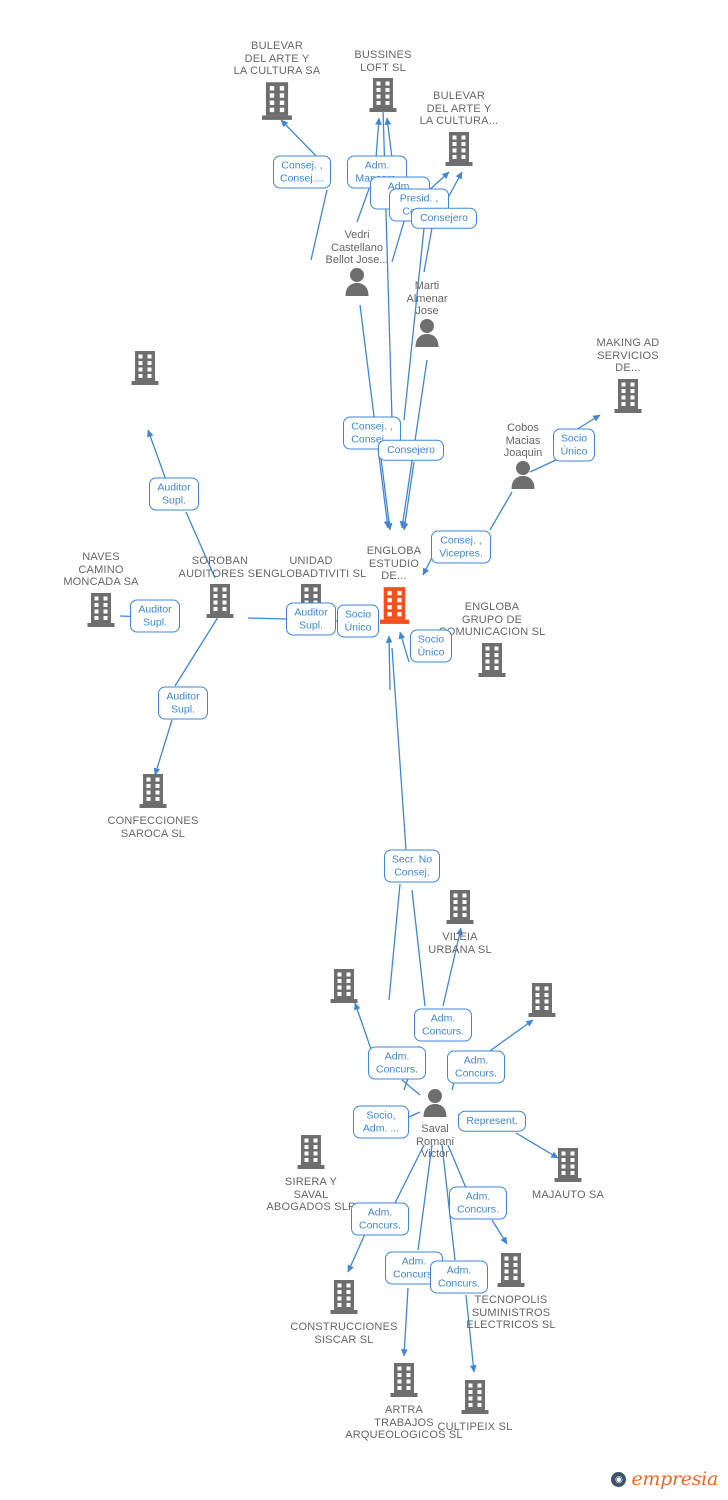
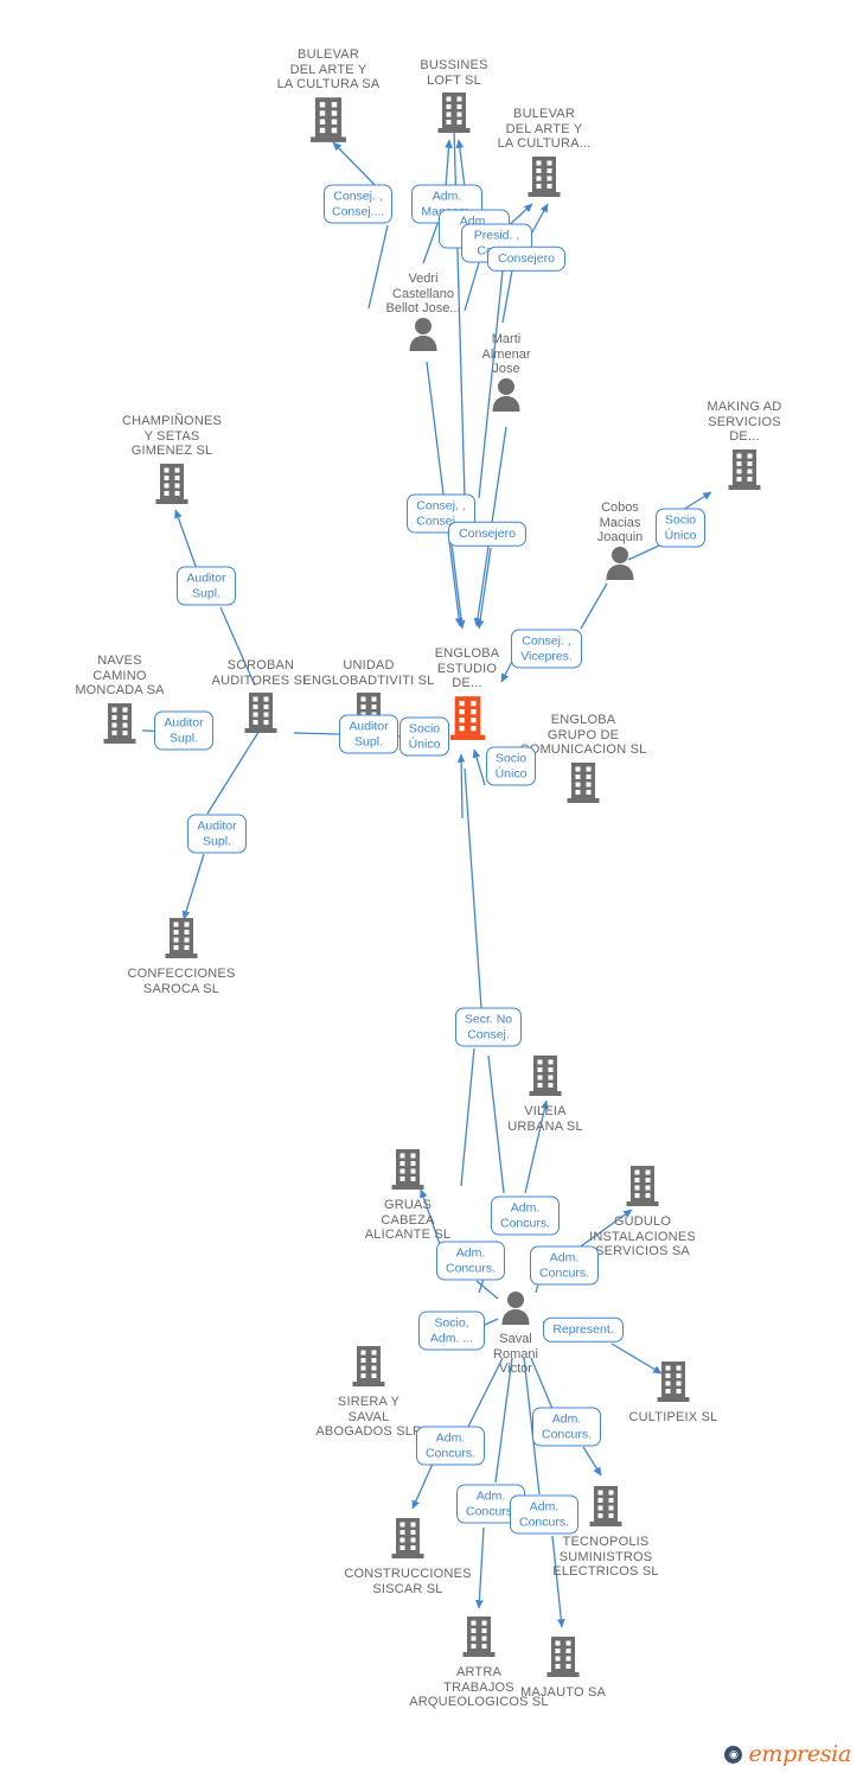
  BULEVAR
  DEL ARTE Y
  LA CULTURA SA
  BUSSINES
  LOFT SL
  BULEVAR
  DEL ARTE Y
  LA CULTURA...
+ CHAMPIÑONES
+ Y SETAS
+ GIMENEZ SL
  MAKING AD
  SERVICIOS
  DE...
  NAVES
  CAMINO
  MONCADA SA
  SOROBAN
  AUDITORES SL
  UNIDAD
  ENGLOBADTIVITI SL
  ENGLOBA
  ESTUDIO
  DE...
  ENGLOBA
  GRUPO DE
  OMUNICACION SL
  CONFECCIONES
  SAROCA SL
  VILEIA
  URBANA SL
+ GRUAS
+ CABEZA
+ ALICANTE SL
+ GUDULO
+ INSTALACIONES
+ SERVICIOS SA
  SIRERA Y
  SAVAL
  ABOGADOS SL
- MAJAUTO SA
+ CULTIPEIX SL
  CONSTRUCCIONES
  SISCAR SL
  TECNOPOLIS
  SUMINISTROS
  ELECTRICOS SL
  ARTRA
  TRABAJOS
  ARQUEOLOGICOS SL
- CULTIPEIX SL
+ MAJAUTO SA
  Vedri
  Castellano
  Bellot Jose...
  Marti
  Almenar
  Jose
  Cobos
  Macias
  Joaquin
  Saval
  Romani
  Victor
  Consej. ,
  Consej....
  Adm.
  Adm.
  Presid. ,
  Consejero
  Consej. ,
  Consejero
  Socio
  Único
  Consej. ,
  Vicepres.
  Auditor
  Supl.
  Auditor
  Supl.
  Auditor
  Supl.
  Socio
  Único
  Socio
  Único
  Auditor
  Supl.
  Secr. No
  Consej.
  Adm.
  Concurs.
  Adm.
  Concurs.
  Adm.
  Concurs.
  Socio,
  Adm. ...
  Represent.
  Adm.
  Concurs.
  Adm.
  Concurs.
  Adm.
  Concur
  Adm.
  Concurs.
  ◉
  empresia
